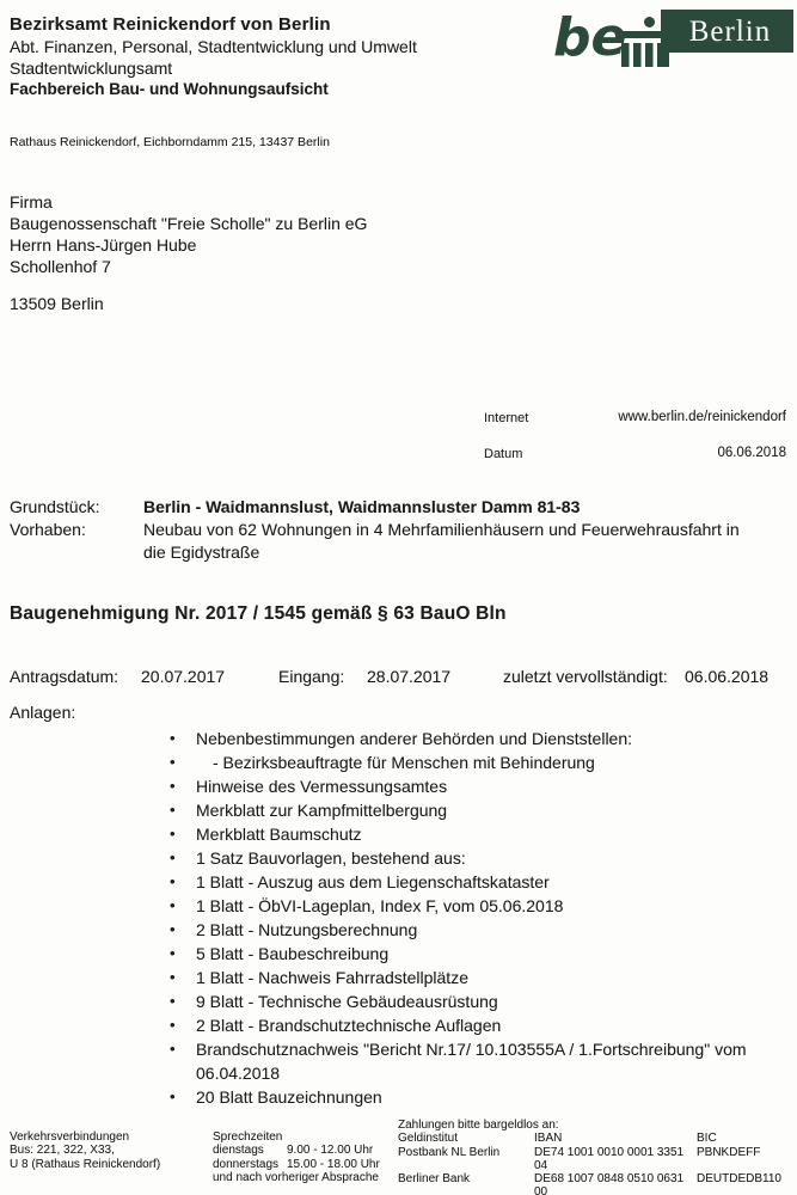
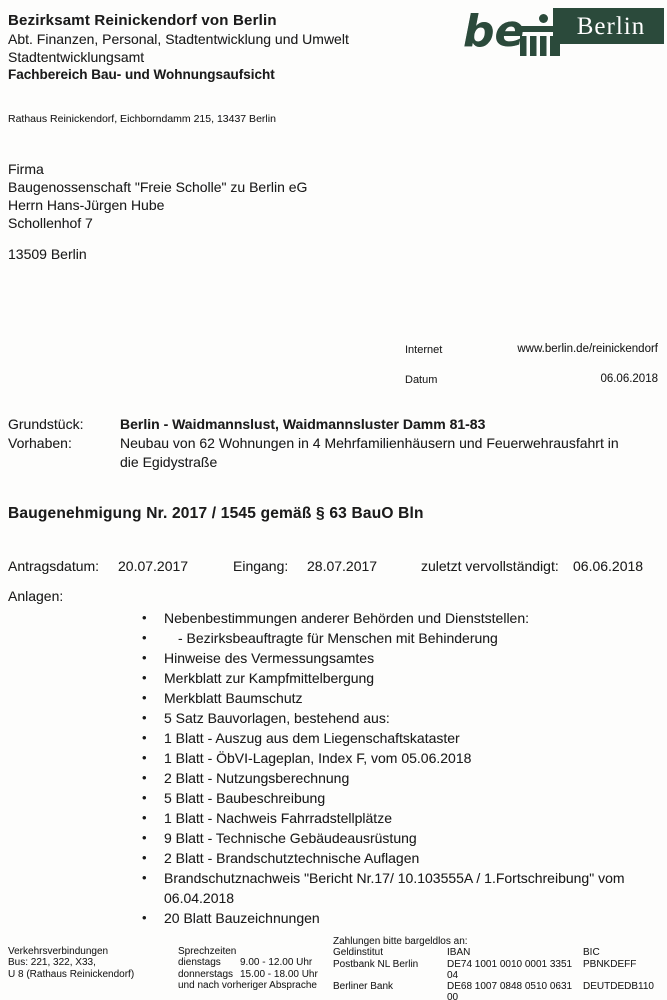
  Bezirksamt Reinickendorf von Berlin
  Abt. Finanzen, Personal, Stadtentwicklung und Umwelt
  Stadtentwicklungsamt
  Fachbereich Bau- und Wohnungsaufsicht
  Rathaus Reinickendorf, Eichborndamm 215, 13437 Berlin
  be
  Berlin
  Firma
  Baugenossenschaft "Freie Scholle" zu Berlin eG
  Herrn Hans-Jürgen Hube
  Schollenhof 7
  13509 Berlin
  Internet
  www.berlin.de/reinickendorf
  Datum
  06.06.2018
  Grundstück:
  Berlin - Waidmannslust, Waidmannsluster Damm 81-83
  Vorhaben:
  Neubau von 62 Wohnungen in 4 Mehrfamilienhäusern und Feuerwehrausfahrt in
  die Egidystraße
  Baugenehmigung Nr. 2017 / 1545 gemäß § 63 BauO Bln
  Antragsdatum:
  20.07.2017
  Eingang:
  28.07.2017
  zuletzt vervollständigt:
  06.06.2018
  Anlagen:
  •
  Nebenbestimmungen anderer Behörden und Dienststellen:
  •
  - Bezirksbeauftragte für Menschen mit Behinderung
  •
  Hinweise des Vermessungsamtes
  •
  Merkblatt zur Kampfmittelbergung
  •
  Merkblatt Baumschutz
  •
- 1 Satz Bauvorlagen, bestehend aus:
+ 5 Satz Bauvorlagen, bestehend aus:
  •
  1 Blatt - Auszug aus dem Liegenschaftskataster
  •
  1 Blatt - ÖbVI-Lageplan, Index F, vom 05.06.2018
  •
  2 Blatt - Nutzungsberechnung
  •
  5 Blatt - Baubeschreibung
  •
  1 Blatt - Nachweis Fahrradstellplätze
  •
  9 Blatt - Technische Gebäudeausrüstung
  •
  2 Blatt - Brandschutztechnische Auflagen
  •
  Brandschutznachweis "Bericht Nr.17/ 10.103555A / 1.Fortschreibung" vom 06.04.2018
  •
  20 Blatt Bauzeichnungen
  Verkehrsverbindungen
  Bus: 221, 322, X33,
  U 8 (Rathaus Reinickendorf)
  Sprechzeiten
  dienstags 9.00 - 12.00 Uhr
  donnerstags 15.00 - 18.00 Uhr
  und nach vorheriger Absprache
  Zahlungen bitte bargeldlos an:
  Geldinstitut
  IBAN
  BIC
  Postbank NL Berlin
  DE74 1001 0010 0001 3351 04
  PBNKDEFF
  Berliner Bank
  DE68 1007 0848 0510 0631 00
  DEUTDEDB110
